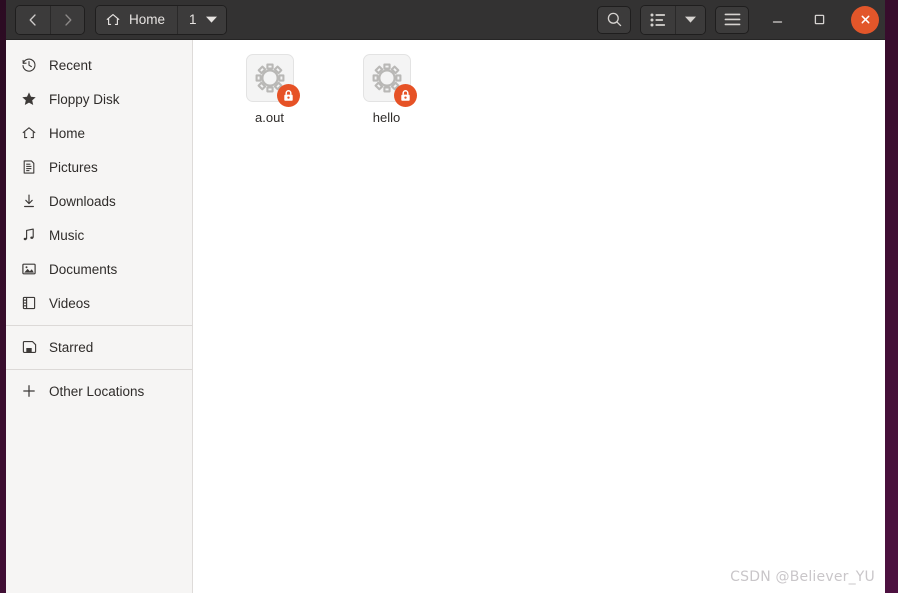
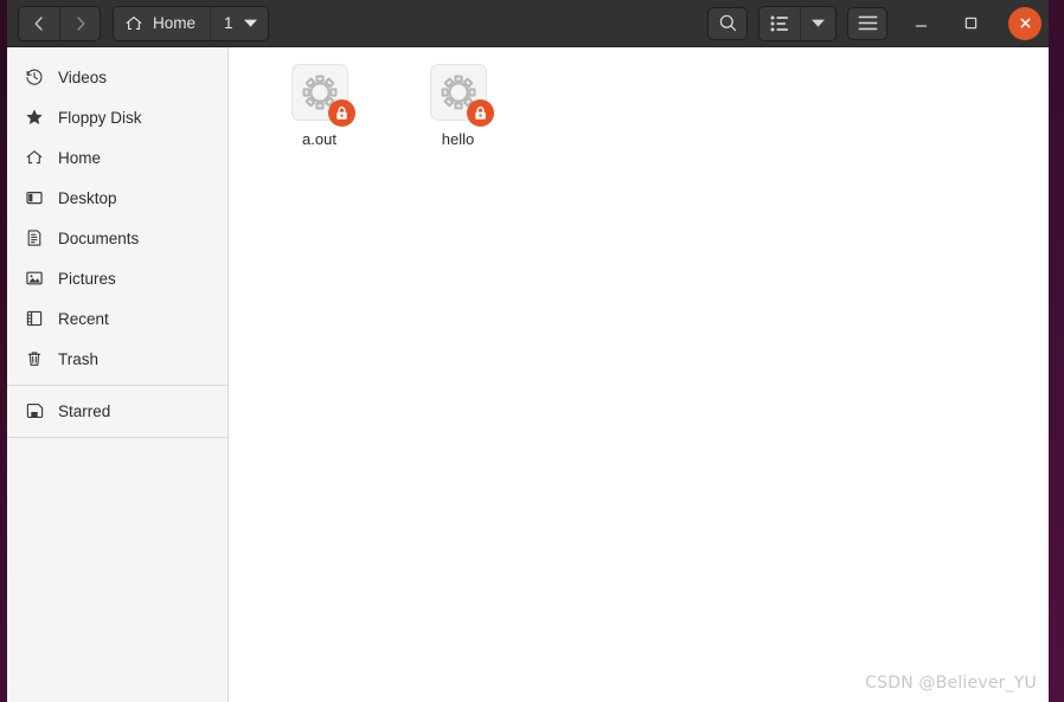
  Home
  1
- Recent
+ Videos
  Floppy Disk
  Home
+ Desktop
- Pictures
+ Documents
- Downloads
- Music
- Documents
+ Pictures
- Videos
+ Recent
+ Trash
  Starred
- Other Locations
  a.out
  hello
  CSDN @Believer_YU
